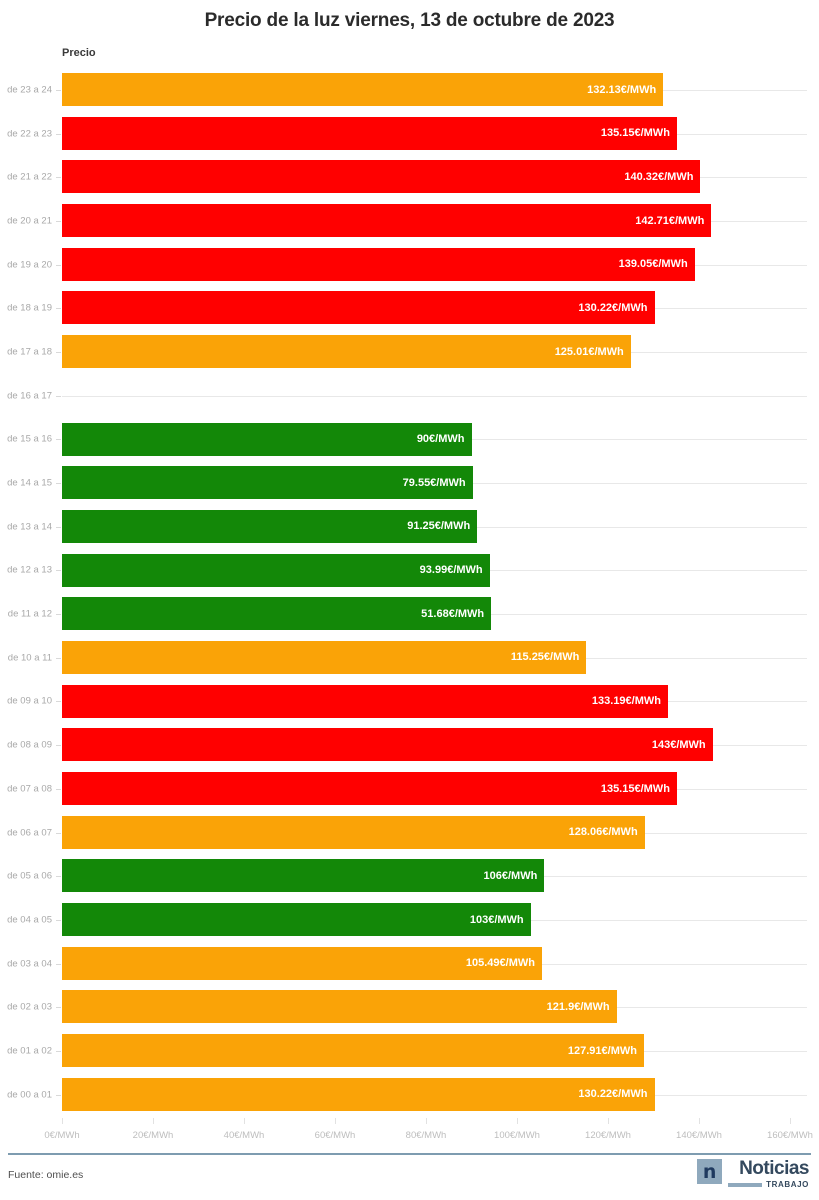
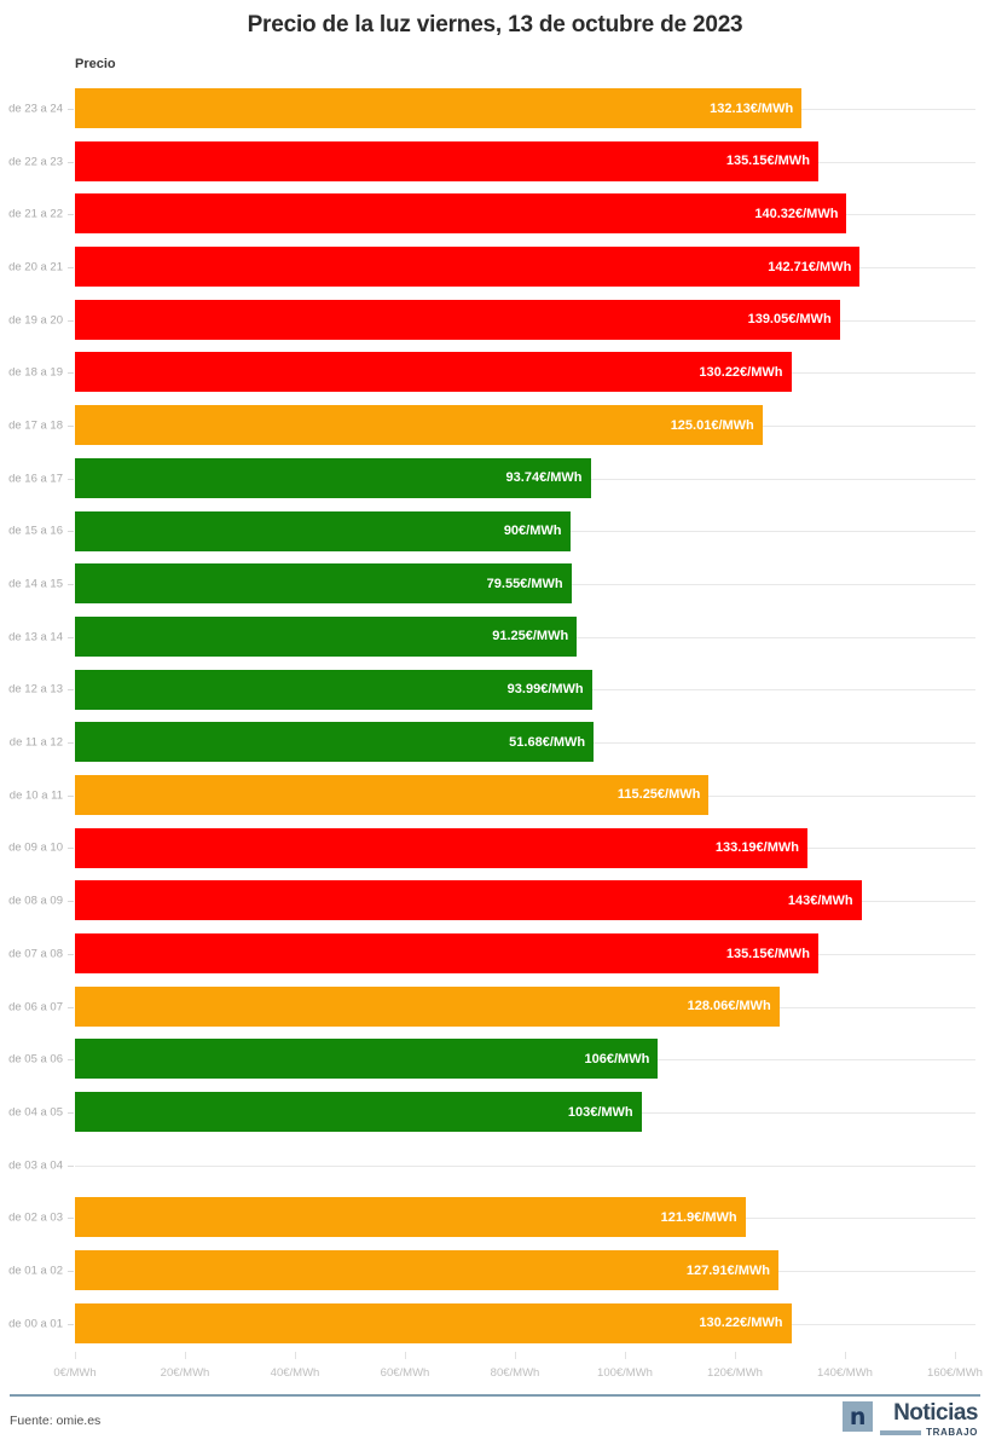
  Precio de la luz viernes, 13 de octubre de 2023
  Precio
  de 23 a 24
  132.13€/MWh
  de 22 a 23
  135.15€/MWh
  de 21 a 22
  140.32€/MWh
  de 20 a 21
  142.71€/MWh
  de 19 a 20
  139.05€/MWh
  de 18 a 19
  130.22€/MWh
  de 17 a 18
  125.01€/MWh
  de 16 a 17
+ 93.74€/MWh
  de 15 a 16
  90€/MWh
  de 14 a 15
  79.55€/MWh
  de 13 a 14
  91.25€/MWh
  de 12 a 13
  93.99€/MWh
  de 11 a 12
  51.68€/MWh
  de 10 a 11
  115.25€/MWh
  de 09 a 10
  133.19€/MWh
  de 08 a 09
  143€/MWh
  de 07 a 08
  135.15€/MWh
  de 06 a 07
  128.06€/MWh
  de 05 a 06
  106€/MWh
  de 04 a 05
  103€/MWh
  de 03 a 04
- 105.49€/MWh
  de 02 a 03
  121.9€/MWh
  de 01 a 02
  127.91€/MWh
  de 00 a 01
  130.22€/MWh
  0€/MWh
  20€/MWh
  40€/MWh
  60€/MWh
  80€/MWh
  100€/MWh
  120€/MWh
  140€/MWh
  160€/MWh
  Fuente: omie.es
  n
  Noticias
  TRABAJO
